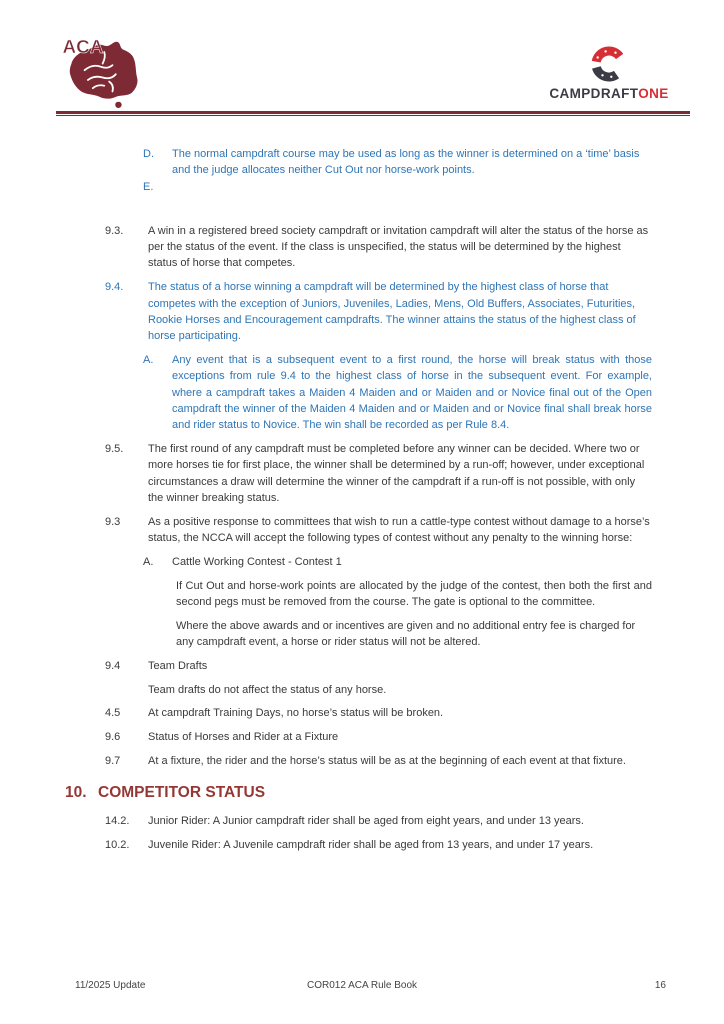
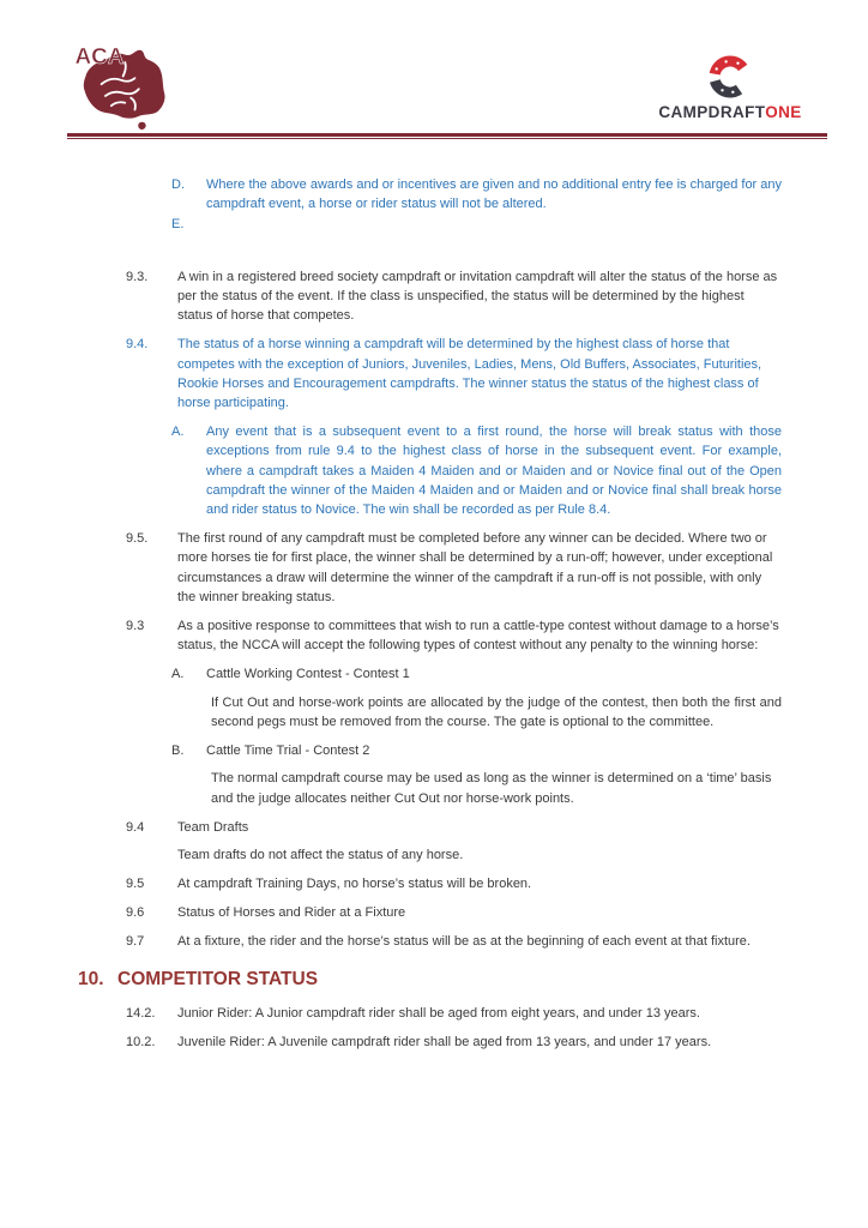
  ACA
  CAMPDRAFTONE
  D.
- The normal campdraft course may be used as long as the winner is determined on a ‘time’ basis and the judge allocates neither Cut Out nor horse-work points.
+ Where the above awards and or incentives are given and no additional entry fee is charged for any campdraft event, a horse or rider status will not be altered.
  E.
  9.3.
  A win in a registered breed society campdraft or invitation campdraft will alter the status of the horse as per the status of the event. If the class is unspecified, the status will be determined by the highest status of horse that competes.
  9.4.
- The status of a horse winning a campdraft will be determined by the highest class of horse that competes with the exception of Juniors, Juveniles, Ladies, Mens, Old Buffers, Associates, Futurities, Rookie Horses and Encouragement campdrafts. The winner attains the status of the highest class of horse participating.
+ The status of a horse winning a campdraft will be determined by the highest class of horse that competes with the exception of Juniors, Juveniles, Ladies, Mens, Old Buffers, Associates, Futurities, Rookie Horses and Encouragement campdrafts. The winner status the status of the highest class of horse participating.
  A.
  Any event that is a subsequent event to a first round, the horse will break status with those exceptions from rule 9.4 to the highest class of horse in the subsequent event. For example, where a campdraft takes a Maiden 4 Maiden and or Maiden and or Novice final out of the Open campdraft the winner of the Maiden 4 Maiden and or Maiden and or Novice final shall break horse and rider status to Novice. The win shall be recorded as per Rule 8.4.
  9.5.
  The first round of any campdraft must be completed before any winner can be decided. Where two or more horses tie for first place, the winner shall be determined by a run-off; however, under exceptional circumstances a draw will determine the winner of the campdraft if a run-off is not possible, with only the winner breaking status.
  9.3
  As a positive response to committees that wish to run a cattle-type contest without damage to a horse’s status, the NCCA will accept the following types of contest without any penalty to the winning horse:
  A.
  Cattle Working Contest - Contest 1
  If Cut Out and horse-work points are allocated by the judge of the contest, then both the first and second pegs must be removed from the course. The gate is optional to the committee.
+ B.
+ Cattle Time Trial - Contest 2
- Where the above awards and or incentives are given and no additional entry fee is charged for any campdraft event, a horse or rider status will not be altered.
+ The normal campdraft course may be used as long as the winner is determined on a ‘time’ basis and the judge allocates neither Cut Out nor horse-work points.
  9.4
  Team Drafts
  Team drafts do not affect the status of any horse.
- 4.5
+ 9.5
  At campdraft Training Days, no horse’s status will be broken.
  9.6
  Status of Horses and Rider at a Fixture
  9.7
  At a fixture, the rider and the horse’s status will be as at the beginning of each event at that fixture.
  10.
  COMPETITOR STATUS
  14.2.
  Junior Rider: A Junior campdraft rider shall be aged from eight years, and under 13 years.
  10.2.
  Juvenile Rider: A Juvenile campdraft rider shall be aged from 13 years, and under 17 years.
- 11/2025 Update
- COR012 ACA Rule Book
- 16
